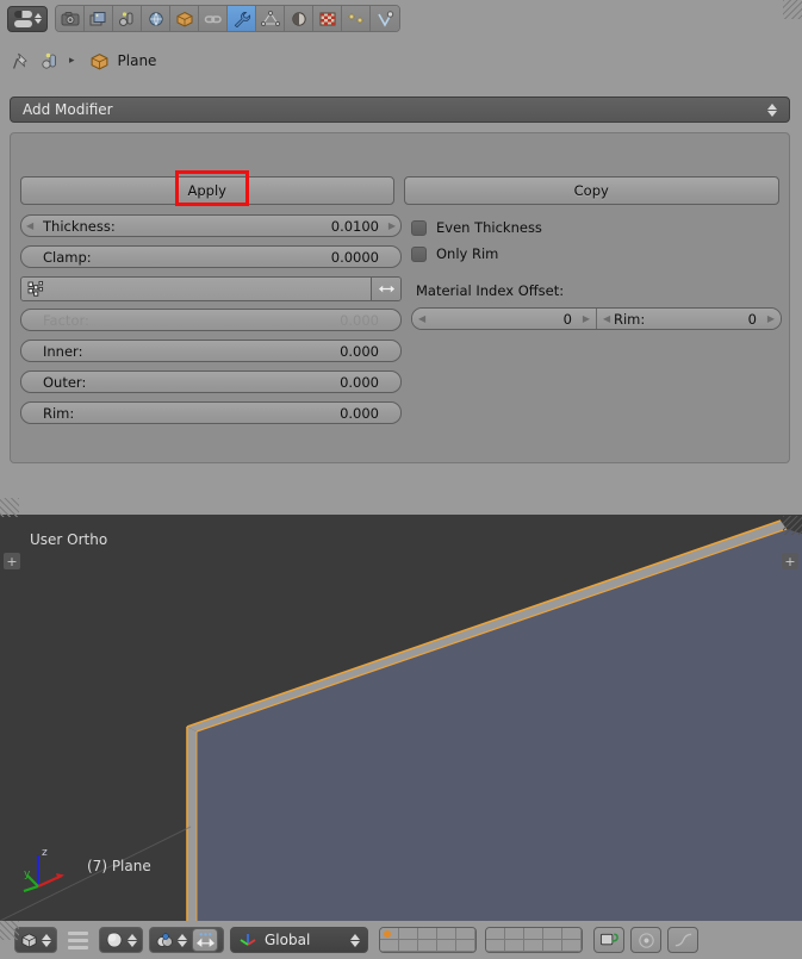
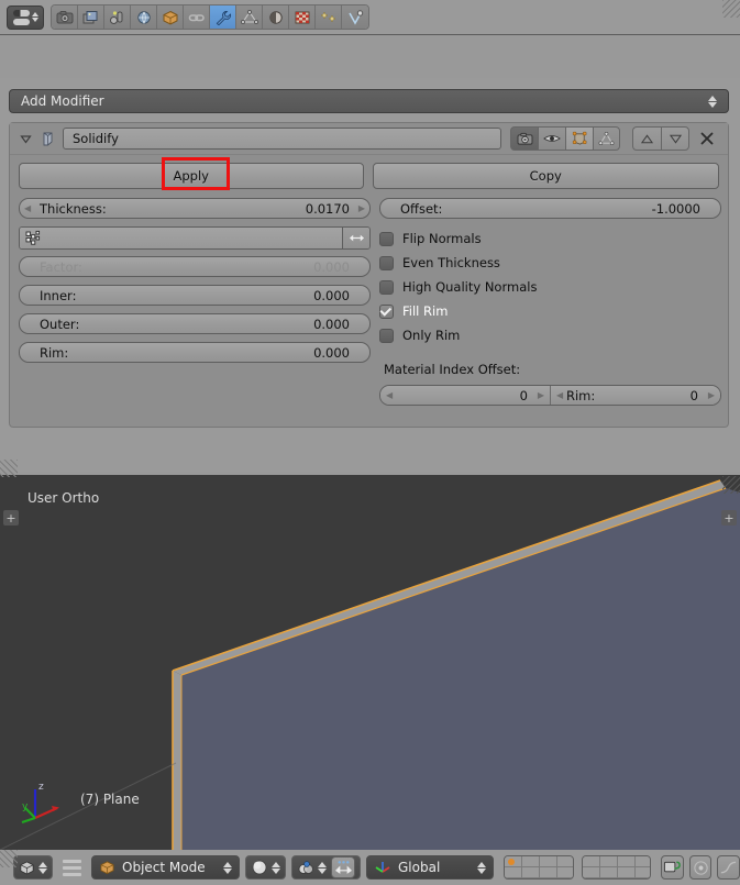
- ▸
- Plane
  Add Modifier
+ Solidify
  Apply
  Copy
  ◀
  Thickness:
- 0.0100
+ 0.0170
  ▶
- Clamp:
- 0.0000
  Inner:
  0.000
  Outer:
  0.000
  Rim:
  0.000
+ Offset:
+ -1.0000
+ Flip Normals
  Even Thickness
+ High Quality Normals
+ Fill Rim
  Only Rim
  Material Index Offset:
  ◀
  0
  ▶
  ◀
  Rim:
  0
  ▶
  User Ortho
  (7) Plane
  +
  +
  z
  y
+ Object Mode
  Global
